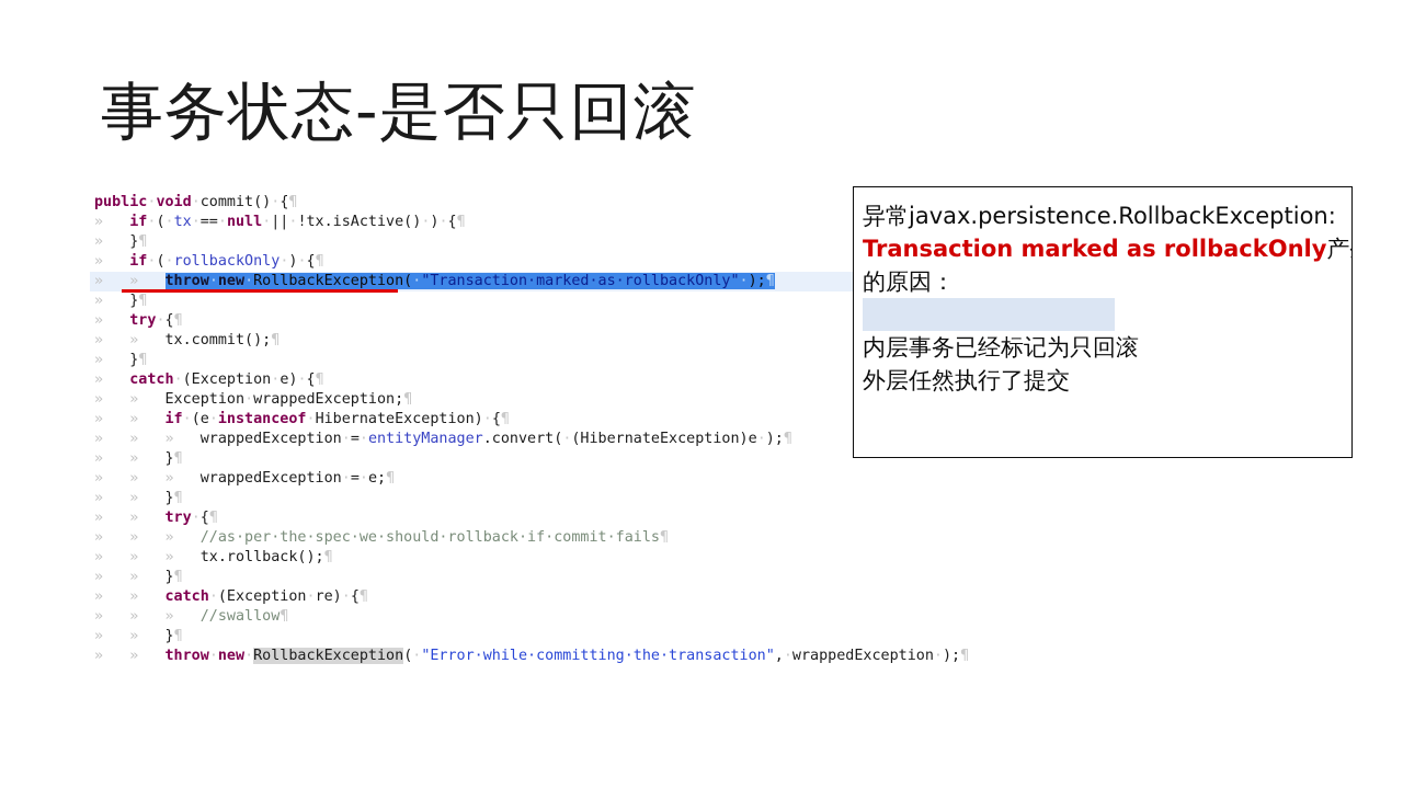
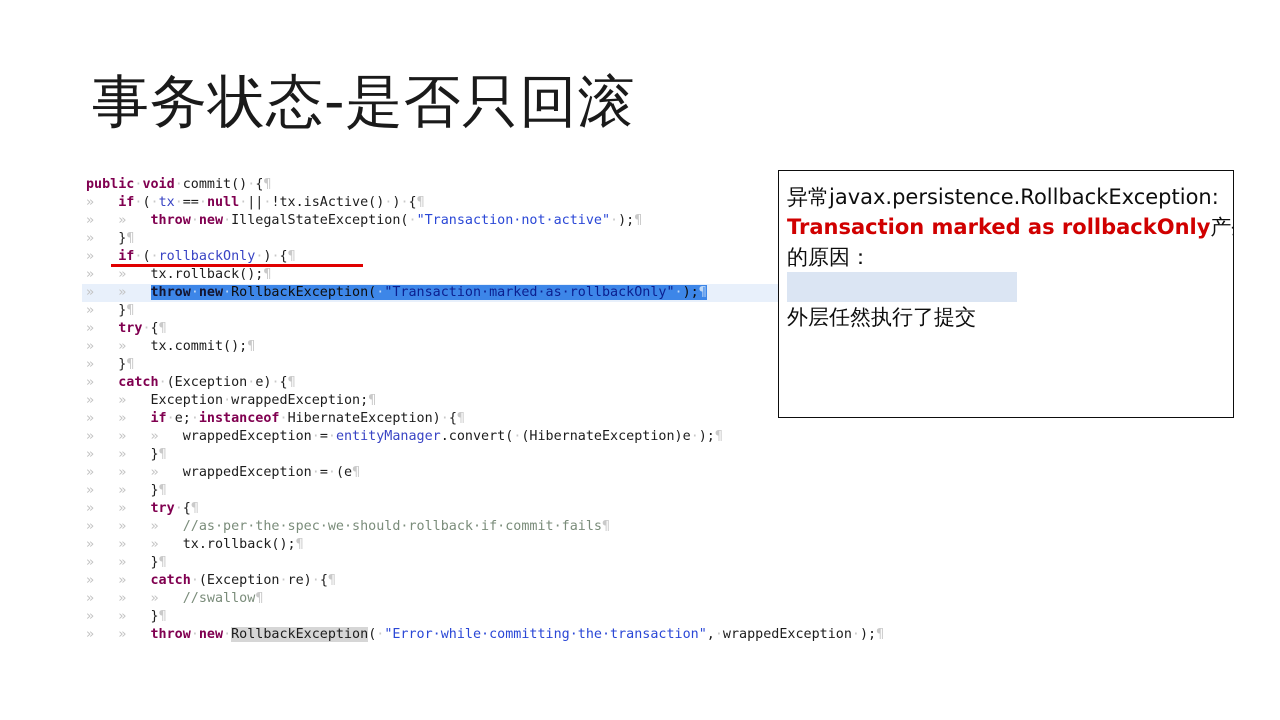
  事务状态-是否只回滚
  public·void·commit()·{¶
  » if·(·tx·==·null·||·!tx.isActive()·)·{¶
+ » » throw·new·IllegalStateException(·"Transaction·not·active"·);¶
  » }¶
  » if·(·rollbackOnly·)·{¶
+ » » tx.rollback();¶
  » » throw·new·RollbackException(·"Transaction·marked·as·rollbackOnly"·);¶
  » }¶
  » try·{¶
  » » tx.commit();¶
  » }¶
  » catch·(Exception·e)·{¶
  » » Exception·wrappedException;¶
- » » if·(e·instanceof·HibernateException)·{¶
+ » » if·e;·instanceof·HibernateException)·{¶
  » » » wrappedException·=·entityManager.convert(·(HibernateException)e·);¶
  » » }¶
- » » » wrappedException·=·e;¶
+ » » » wrappedException·=·(e¶
  » » }¶
  » » try·{¶
  » » » //as·per·the·spec·we·should·rollback·if·commit·fails¶
  » » » tx.rollback();¶
  » » }¶
  » » catch·(Exception·re)·{¶
  » » » //swallow¶
  » » }¶
  » » throw·new·RollbackException(·"Error·while·committing·the·transaction",·wrappedException·);¶
  异常javax.persistence.RollbackException:
  Transaction marked as rollbackOnly产
  的原因：
- 内层事务已经标记为只回滚
  外层任然执行了提交
